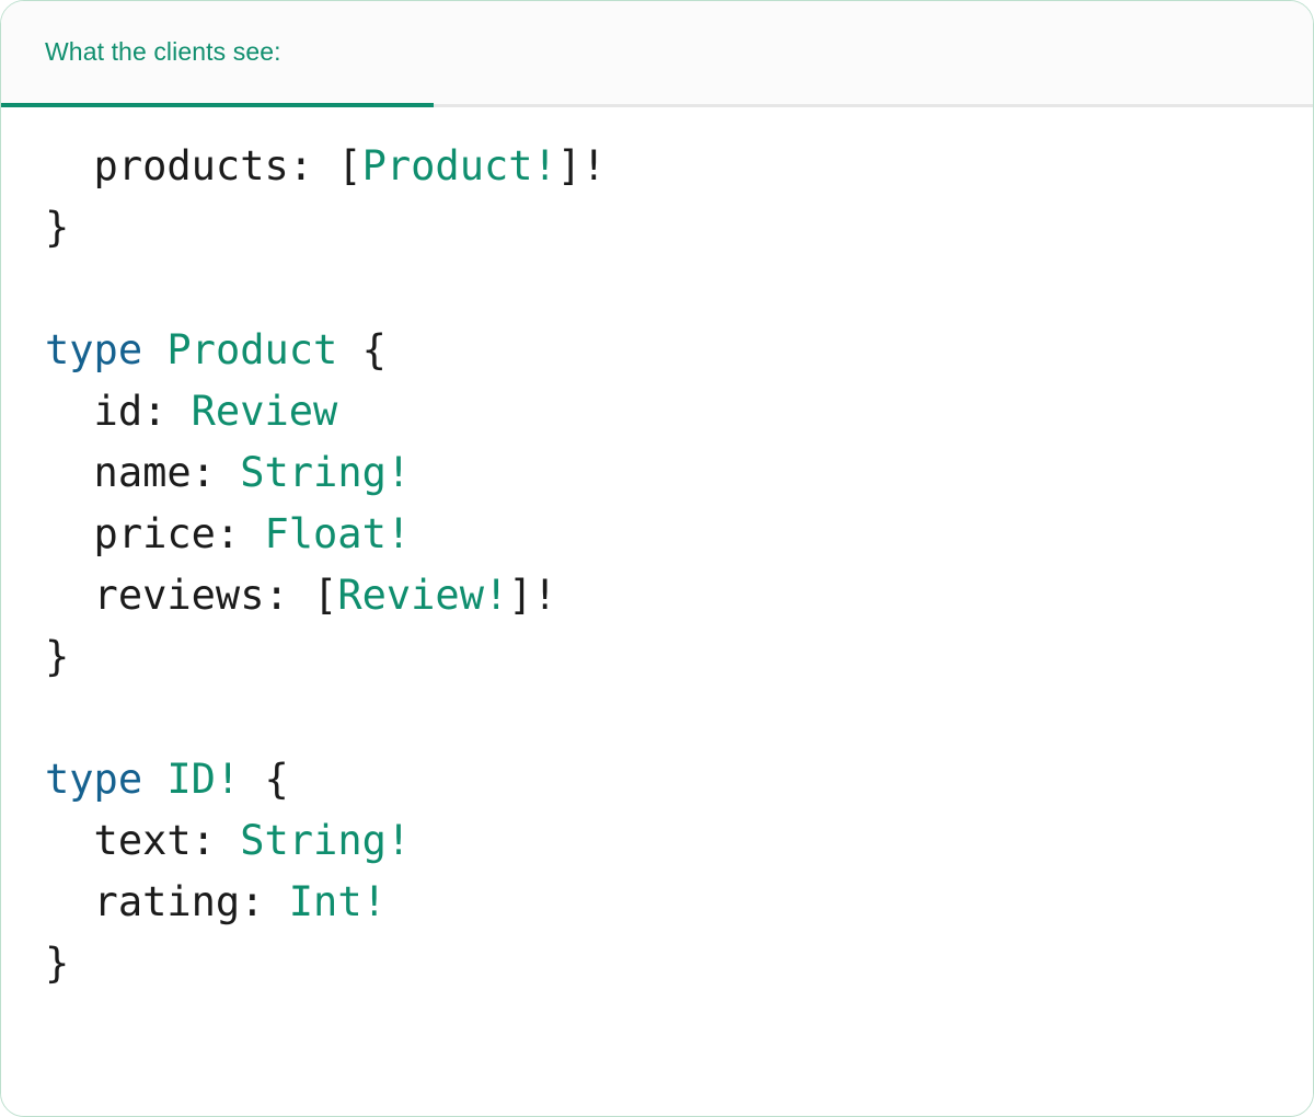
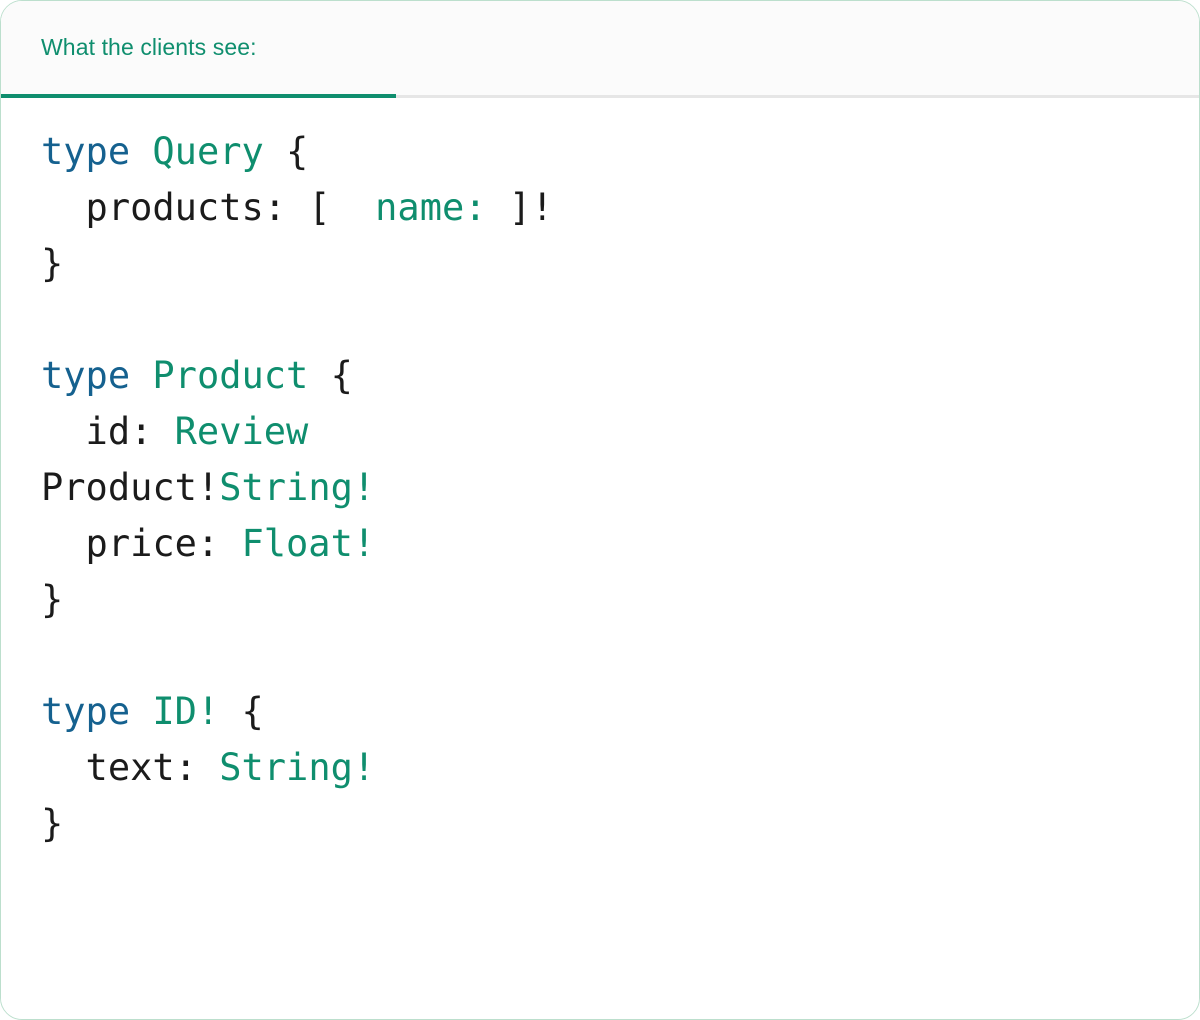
  What the clients see:
+ type Query {
- products: [Product!]!
+ products: [ name: ]!
  }
  type Product {
  id: Review
- name: String!
+ Product!String!
  price: Float!
- reviews: [Review!]!
  }
  type ID! {
  text: String!
- rating: Int!
  }
